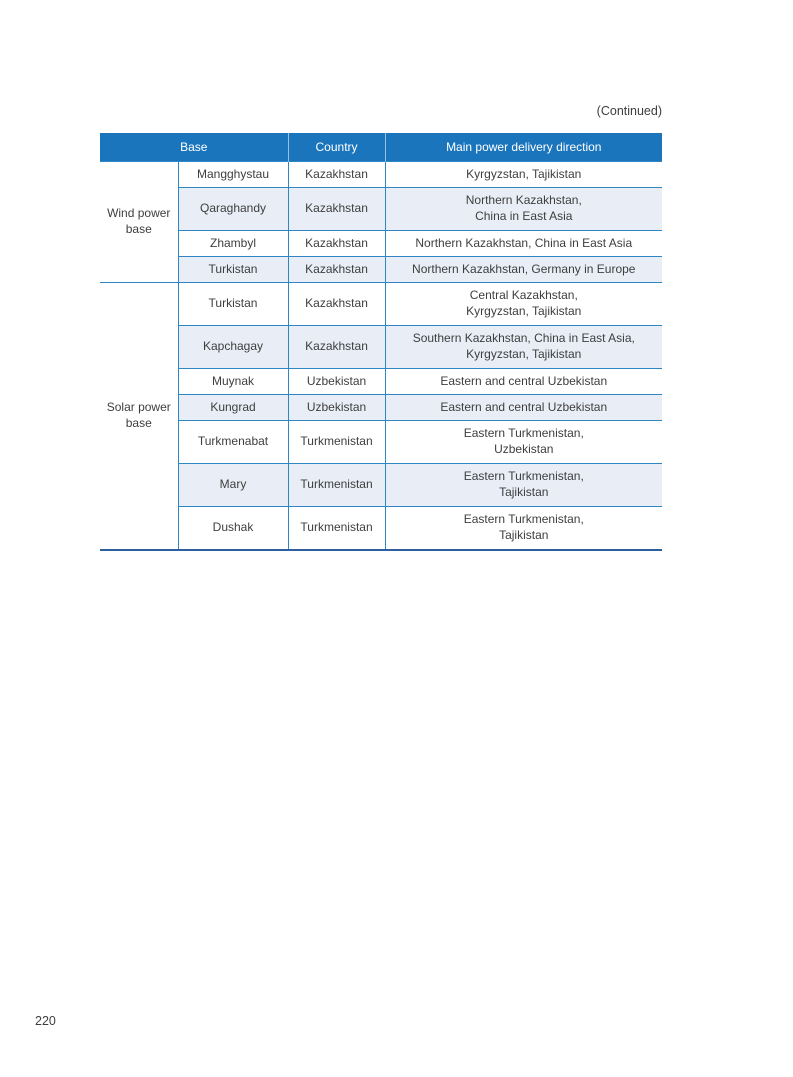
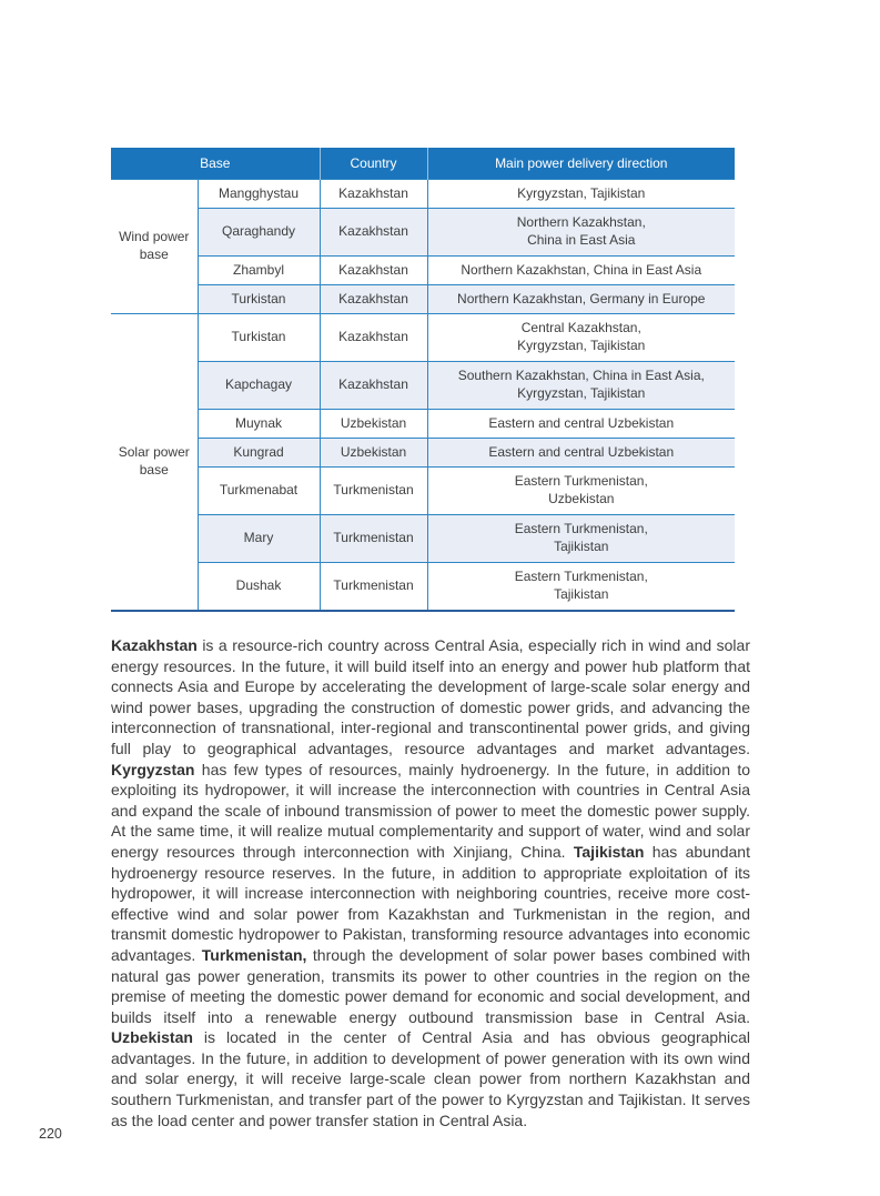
- (Continued)
  Base	Country	Main power delivery direction
  Wind power base	Mangghystau	Kazakhstan	Kyrgyzstan, Tajikistan
  Qaraghandy	Kazakhstan	Northern Kazakhstan, China in East Asia
  Zhambyl	Kazakhstan	Northern Kazakhstan, China in East Asia
  Turkistan	Kazakhstan	Northern Kazakhstan, Germany in Europe
  Solar power base	Turkistan	Kazakhstan	Central Kazakhstan, Kyrgyzstan, Tajikistan
  Kapchagay	Kazakhstan	Southern Kazakhstan, China in East Asia, Kyrgyzstan, Tajikistan
  Muynak	Uzbekistan	Eastern and central Uzbekistan
  Kungrad	Uzbekistan	Eastern and central Uzbekistan
  Turkmenabat	Turkmenistan	Eastern Turkmenistan, Uzbekistan
  Mary	Turkmenistan	Eastern Turkmenistan, Tajikistan
  Dushak	Turkmenistan	Eastern Turkmenistan, Tajikistan
+ Kazakhstan is a resource-rich country across Central Asia, especially rich in wind and solar energy resources. In the future, it will build itself into an energy and power hub platform that connects Asia and Europe by accelerating the development of large-scale solar energy and wind power bases, upgrading the construction of domestic power grids, and advancing the interconnection of transnational, inter-regional and transcontinental power grids, and giving full play to geographical advantages, resource advantages and market advantages. Kyrgyzstan has few types of resources, mainly hydroenergy. In the future, in addition to exploiting its hydropower, it will increase the interconnection with countries in Central Asia and expand the scale of inbound transmission of power to meet the domestic power supply. At the same time, it will realize mutual complementarity and support of water, wind and solar energy resources through interconnection with Xinjiang, China. Tajikistan has abundant hydroenergy resource reserves. In the future, in addition to appropriate exploitation of its hydropower, it will increase interconnection with neighboring countries, receive more cost-effective wind and solar power from Kazakhstan and Turkmenistan in the region, and transmit domestic hydropower to Pakistan, transforming resource advantages into economic advantages. Turkmenistan, through the development of solar power bases combined with natural gas power generation, transmits its power to other countries in the region on the premise of meeting the domestic power demand for economic and social development, and builds itself into a renewable energy outbound transmission base in Central Asia. Uzbekistan is located in the center of Central Asia and has obvious geographical advantages. In the future, in addition to development of power generation with its own wind and solar energy, it will receive large-scale clean power from northern Kazakhstan and southern Turkmenistan, and transfer part of the power to Kyrgyzstan and Tajikistan. It serves as the load center and power transfer station in Central Asia.
  220
